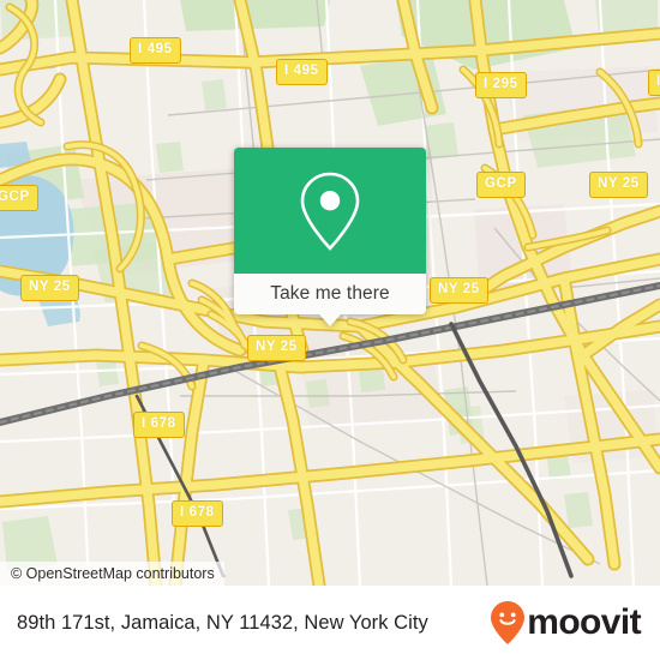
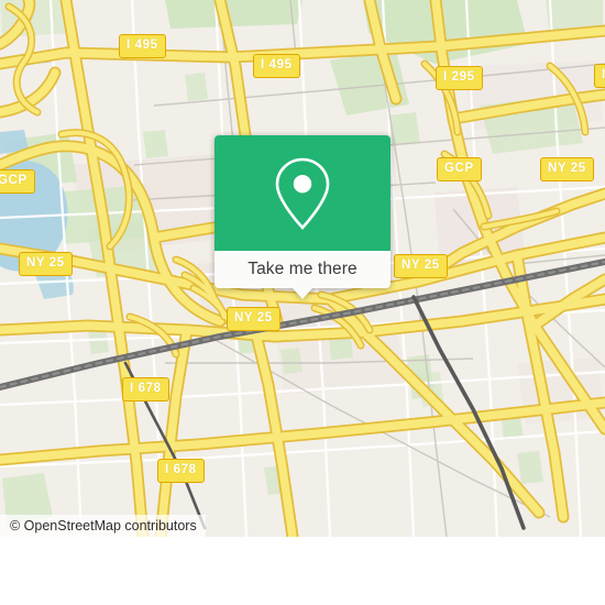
  I 495
  I 495
  I 295
  GCP
  NY 25
  GCP
  NY 25
  NY 25
  NY 25
  I 678
  I 678
  Take me there
  © OpenStreetMap contributors
- 89th 171st, Jamaica, NY 11432, New York City
- moovit
